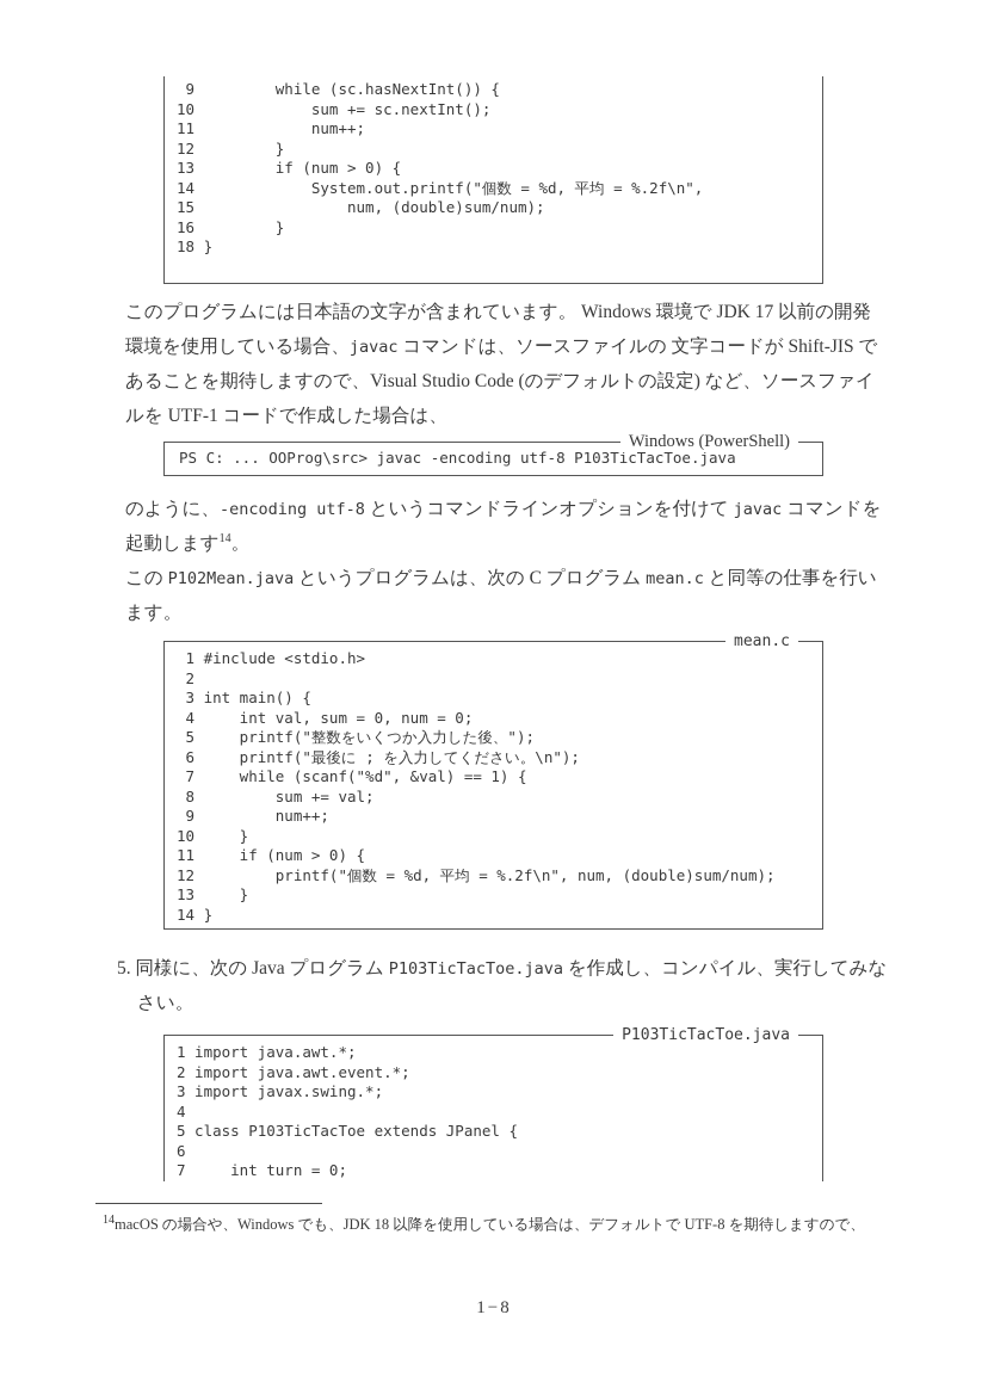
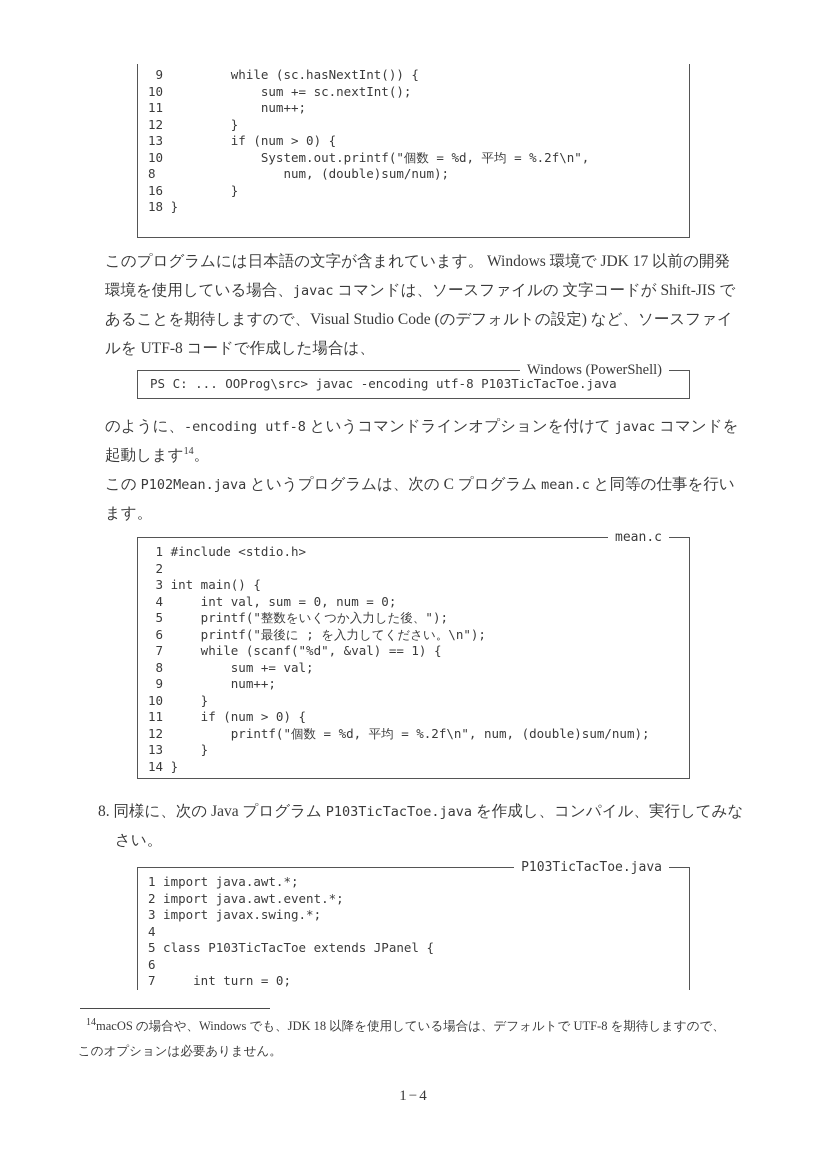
  9 while (sc.hasNextInt()) {
  10 sum += sc.nextInt();
  11 num++;
  12 }
  13 if (num > 0) {
- 14 System.out.printf("個数 = %d, 平均 = %.2f\n",
+ 10 System.out.printf("個数 = %d, 平均 = %.2f\n",
- 15 num, (double)sum/num);
+ 8 num, (double)sum/num);
  16 }
  18 }
  このプログラムには日本語の文字が含まれています。 Windows 環境で JDK 17 以前の開発
  環境を使用している場合、javac コマンドは、ソースファイルの 文字コードが Shift-JIS で
  あることを期待しますので、Visual Studio Code (のデフォルトの設定) など、ソースファイ
- ルを UTF-1 コードで作成した場合は、
+ ルを UTF-8 コードで作成した場合は、
  Windows (PowerShell)
  PS C: ... OOProg\src> javac -encoding utf-8 P103TicTacToe.java
  のように、-encoding utf-8 というコマンドラインオプションを付けて javac コマンドを
  起動します14。
  この P102Mean.java というプログラムは、次の C プログラム mean.c と同等の仕事を行い
  ます。
  mean.c
  1 #include <stdio.h>
  2
  3 int main() {
  4 int val, sum = 0, num = 0;
  5 printf("整数をいくつか入力した後、");
  6 printf("最後に ; を入力してください。\n");
  7 while (scanf("%d", &val) == 1) {
  8 sum += val;
  9 num++;
  10 }
  11 if (num > 0) {
  12 printf("個数 = %d, 平均 = %.2f\n", num, (double)sum/num);
  13 }
  14 }
- 5. 同様に、次の Java プログラム P103TicTacToe.java を作成し、コンパイル、実行してみな
+ 8. 同様に、次の Java プログラム P103TicTacToe.java を作成し、コンパイル、実行してみな
  さい。
  P103TicTacToe.java
  1 import java.awt.*;
  2 import java.awt.event.*;
  3 import javax.swing.*;
  4
  5 class P103TicTacToe extends JPanel {
  6
  7 int turn = 0;
  14macOS の場合や、Windows でも、JDK 18 以降を使用している場合は、デフォルトで UTF-8 を期待しますので、
+ このオプションは必要ありません。
- 1−8
+ 1−4
